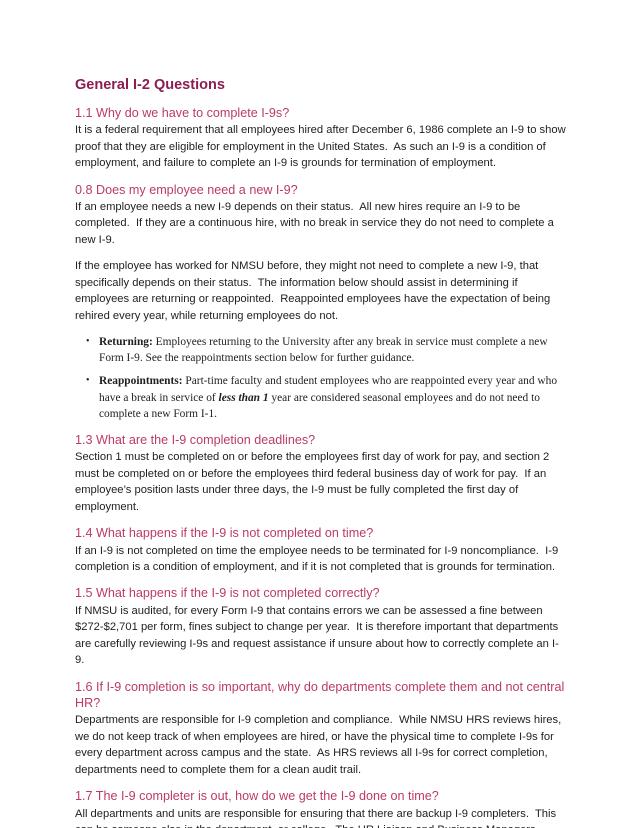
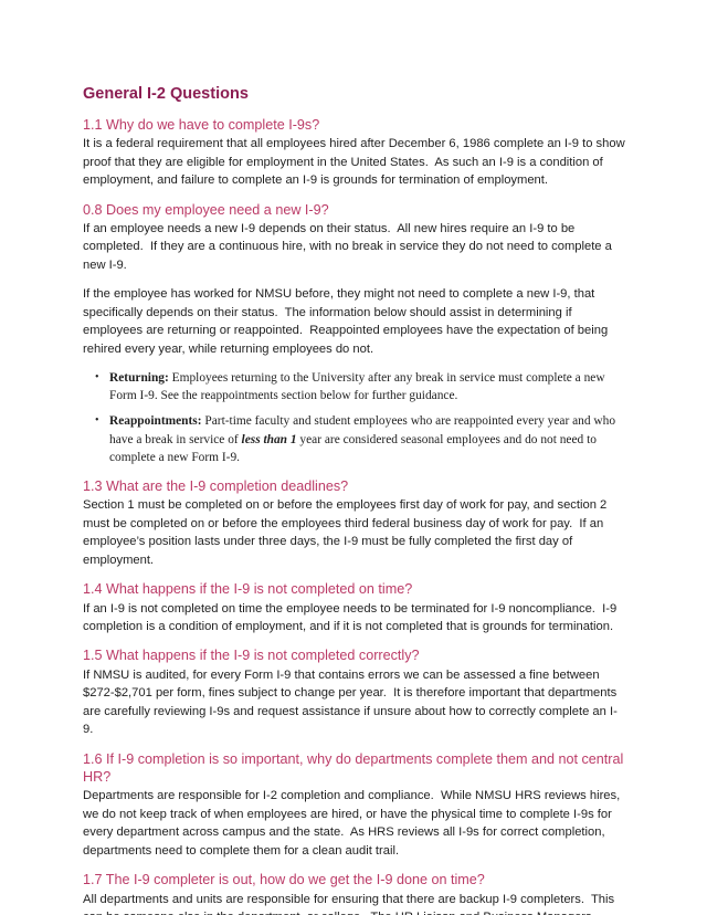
  General I-2 Questions
  1.1 Why do we have to complete I-9s?
  It is a federal requirement that all employees hired after December 6, 1986 complete an I-9 to show proof that they are eligible for employment in the United States. As such an I-9 is a condition of employment, and failure to complete an I-9 is grounds for termination of employment.
  0.8 Does my employee need a new I-9?
  If an employee needs a new I-9 depends on their status. All new hires require an I-9 to be completed. If they are a continuous hire, with no break in service they do not need to complete a new I-9.
  If the employee has worked for NMSU before, they might not need to complete a new I-9, that specifically depends on their status. The information below should assist in determining if employees are returning or reappointed. Reappointed employees have the expectation of being rehired every year, while returning employees do not.
  •
  Returning: Employees returning to the University after any break in service must complete a new Form I-9. See the reappointments section below for further guidance.
  •
- Reappointments: Part-time faculty and student employees who are reappointed every year and who have a break in service of less than 1 year are considered seasonal employees and do not need to complete a new Form I-1.
+ Reappointments: Part-time faculty and student employees who are reappointed every year and who have a break in service of less than 1 year are considered seasonal employees and do not need to complete a new Form I-9.
  1.3 What are the I-9 completion deadlines?
  Section 1 must be completed on or before the employees first day of work for pay, and section 2 must be completed on or before the employees third federal business day of work for pay. If an employee’s position lasts under three days, the I-9 must be fully completed the first day of employment.
  1.4 What happens if the I-9 is not completed on time?
  If an I-9 is not completed on time the employee needs to be terminated for I-9 noncompliance. I-9 completion is a condition of employment, and if it is not completed that is grounds for termination.
  1.5 What happens if the I-9 is not completed correctly?
  If NMSU is audited, for every Form I-9 that contains errors we can be assessed a fine between $272-$2,701 per form, fines subject to change per year. It is therefore important that departments are carefully reviewing I-9s and request assistance if unsure about how to correctly complete an I-9.
  1.6 If I-9 completion is so important, why do departments complete them and not central HR?
- Departments are responsible for I-9 completion and compliance. While NMSU HRS reviews hires, we do not keep track of when employees are hired, or have the physical time to complete I-9s for every department across campus and the state. As HRS reviews all I-9s for correct completion, departments need to complete them for a clean audit trail.
+ Departments are responsible for I-2 completion and compliance. While NMSU HRS reviews hires, we do not keep track of when employees are hired, or have the physical time to complete I-9s for every department across campus and the state. As HRS reviews all I-9s for correct completion, departments need to complete them for a clean audit trail.
  1.7 The I-9 completer is out, how do we get the I-9 done on time?
